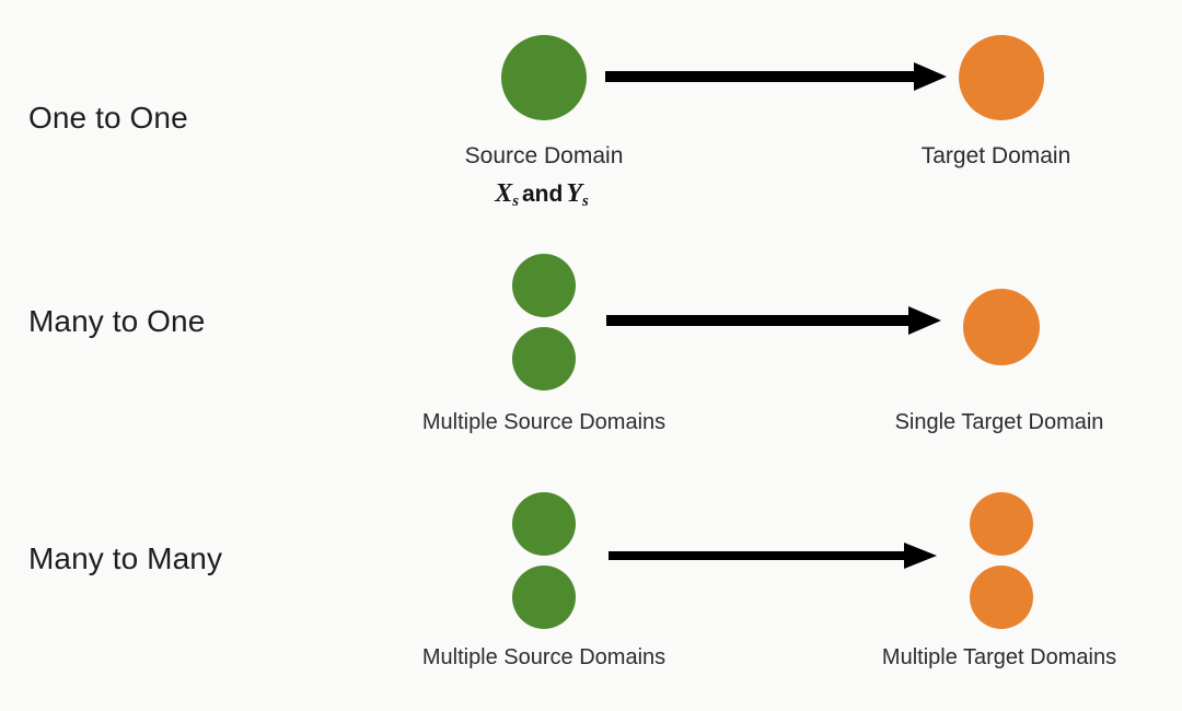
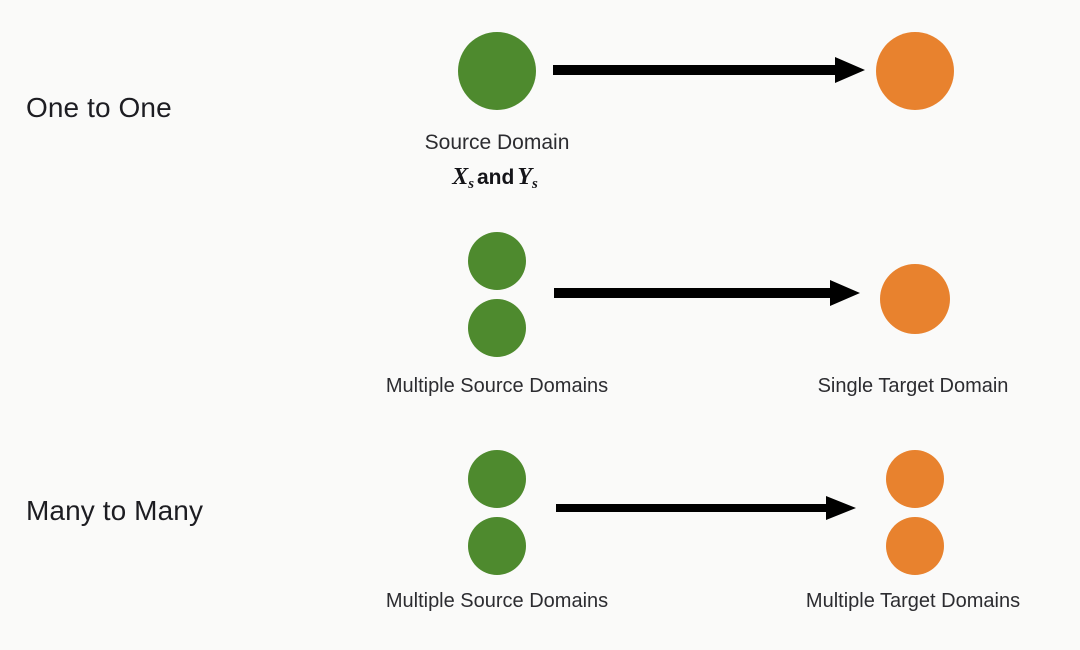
  One to One
  Source Domain
  Xs and Ys
- Target Domain
- Many to One
  Multiple Source Domains
  Single Target Domain
  Many to Many
  Multiple Source Domains
  Multiple Target Domains
